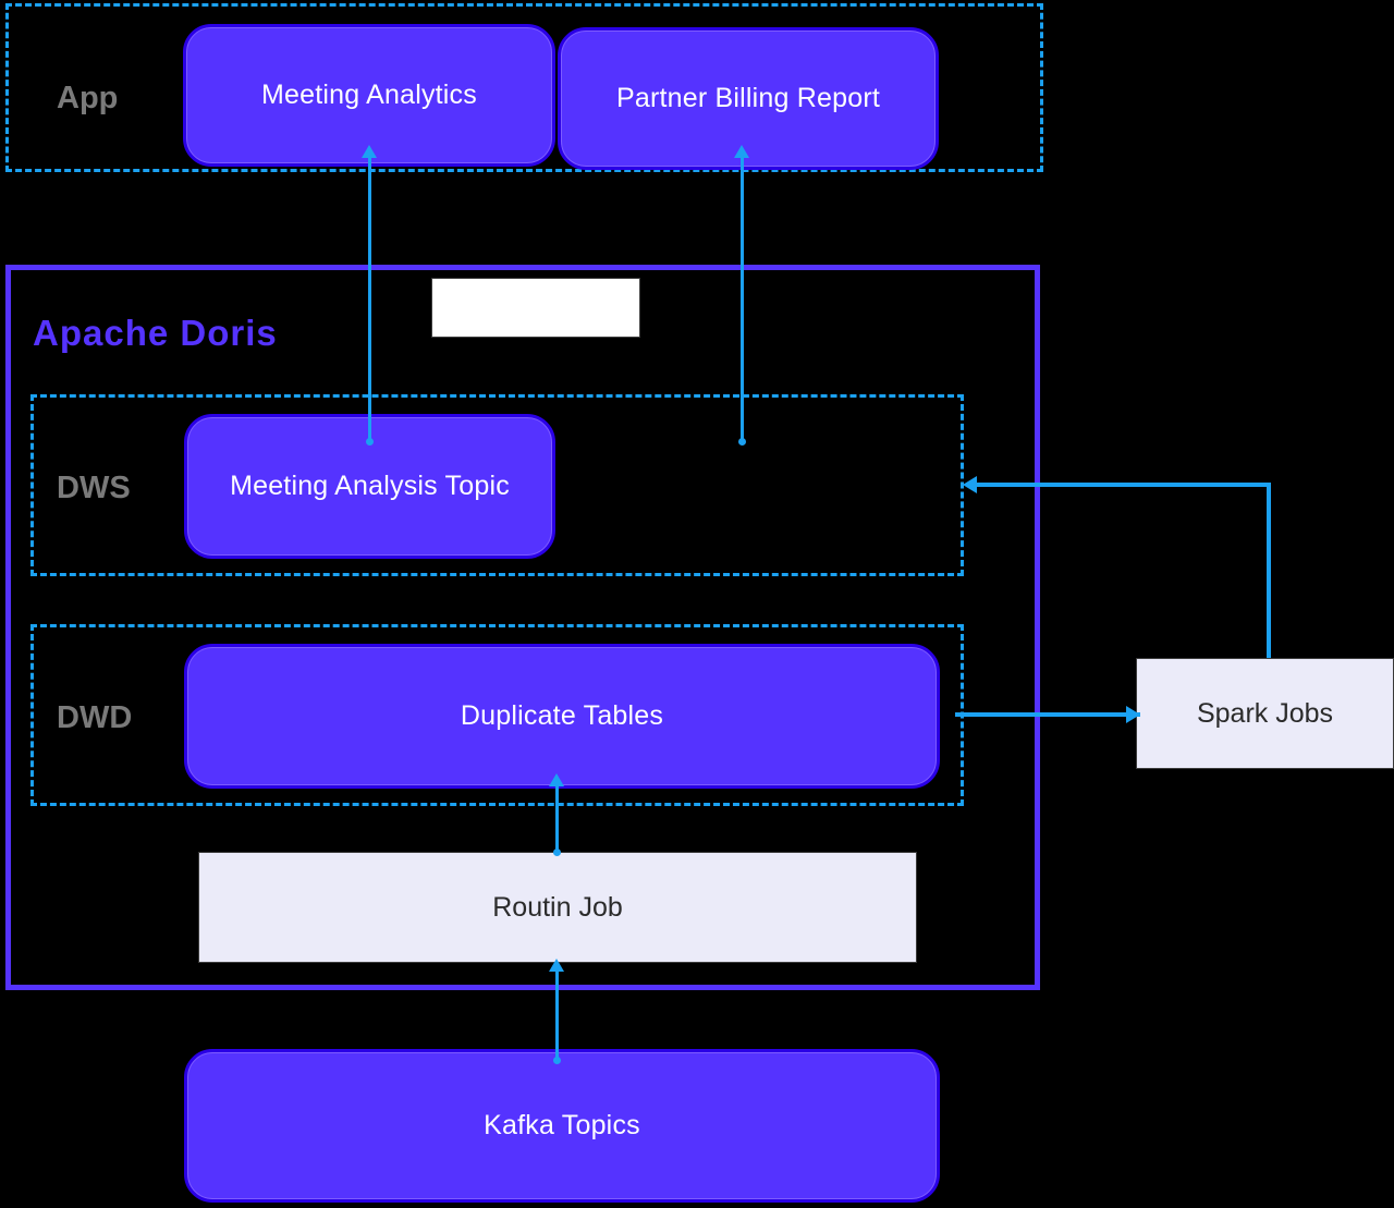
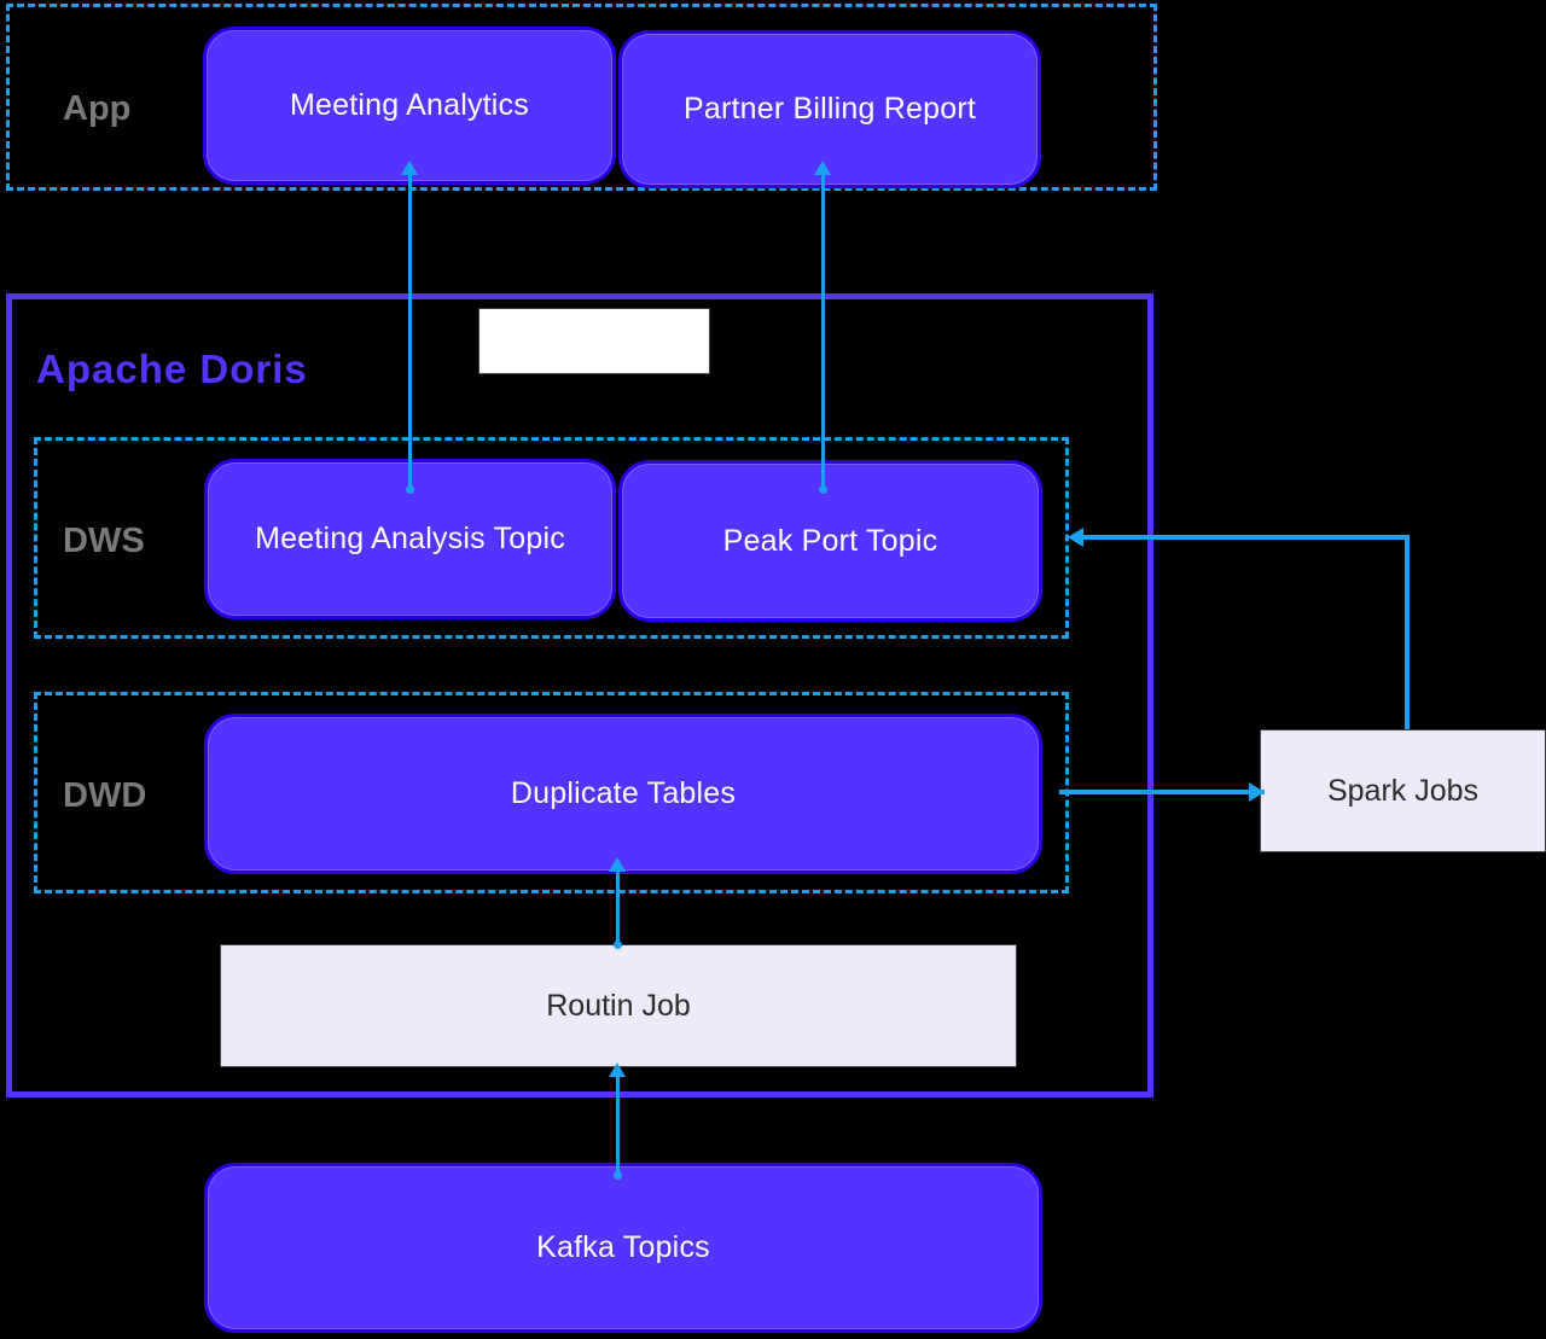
  App
  Meeting Analytics
  Partner Billing Report
  Apache Doris
  DWS
  Meeting Analysis Topic
+ Peak Port Topic
  DWD
  Duplicate Tables
  Routin Job
  Spark Jobs
  Kafka Topics
